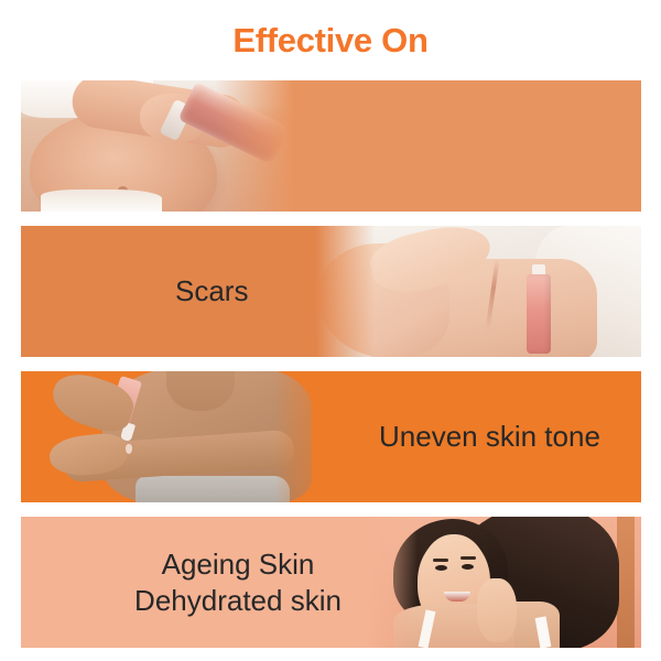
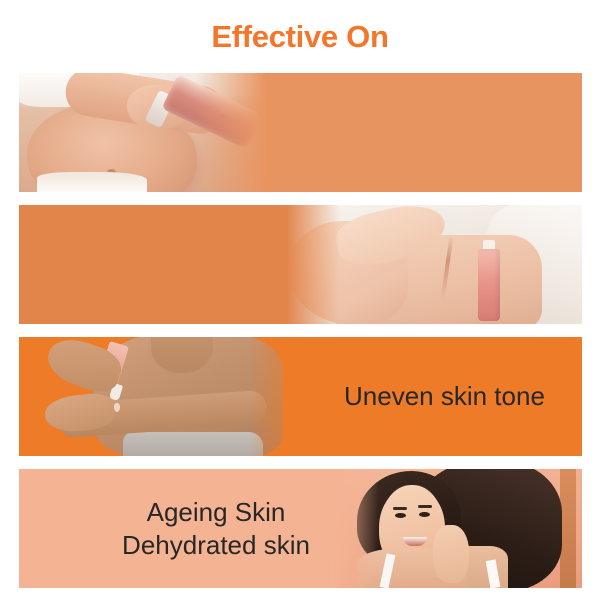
  Effective On
- Scars
  Uneven skin tone
  Ageing Skin
  Dehydrated skin
